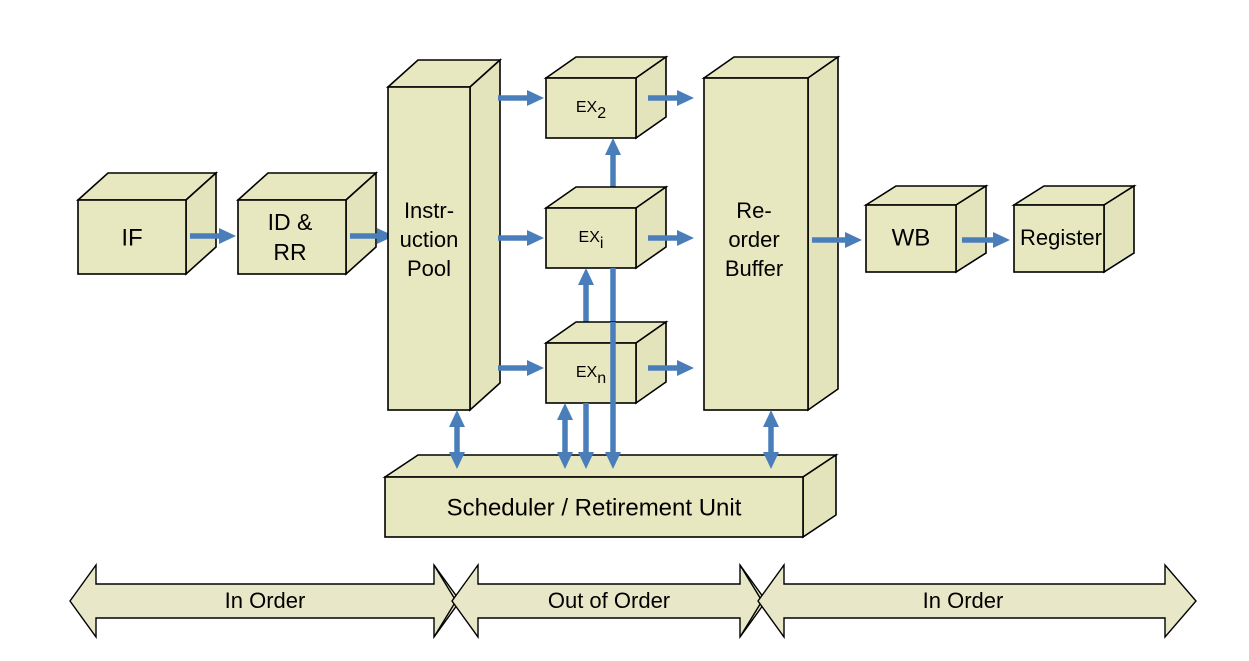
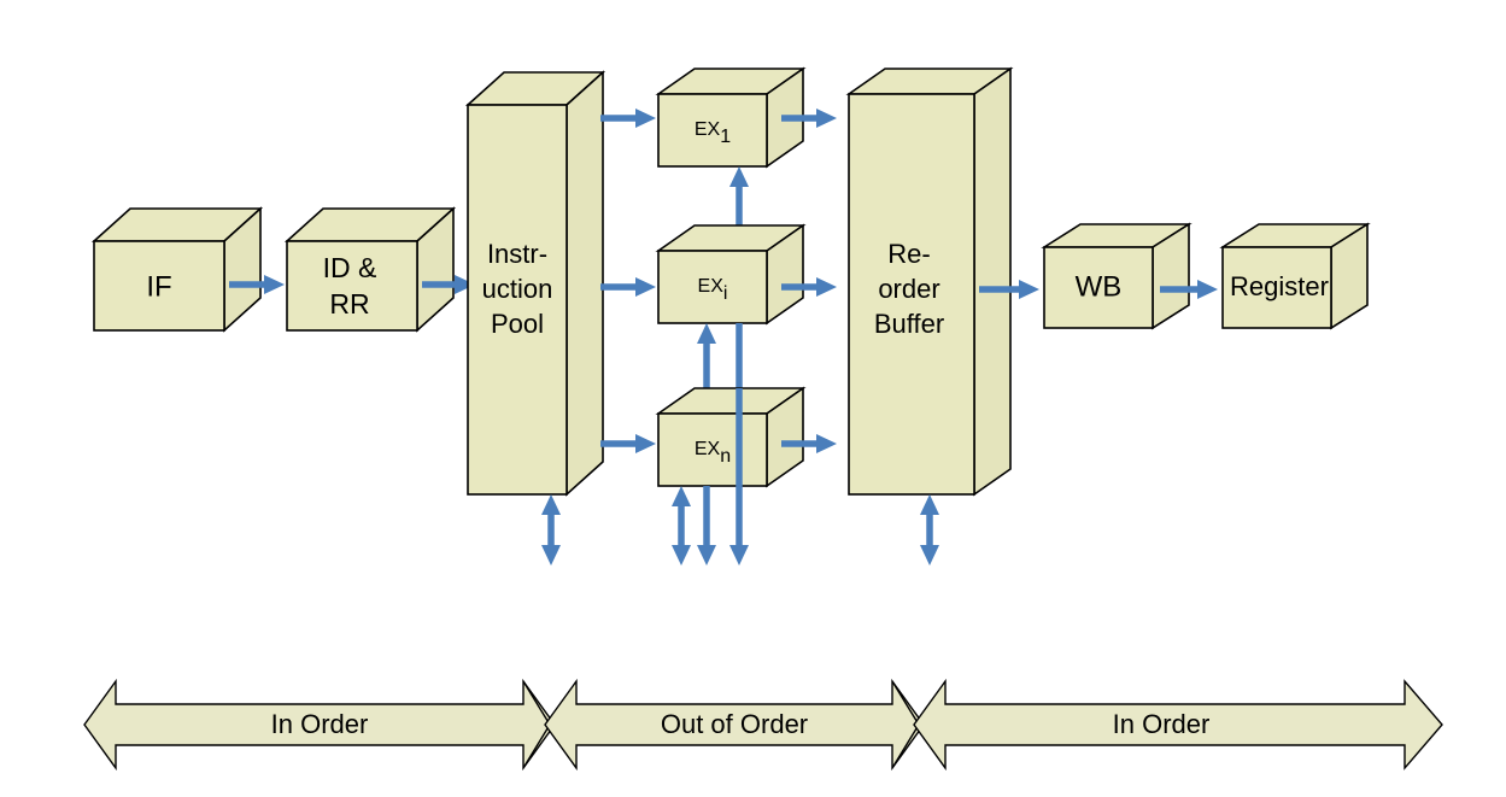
  IF
  ID &
  RR
  Instr-
  uction
  Pool
- EX2
+ EX1
  EXi
  EXn
  Re-
  order
  Buffer
  WB
  Register
- Scheduler / Retirement Unit
  In Order
  Out of Order
  In Order
